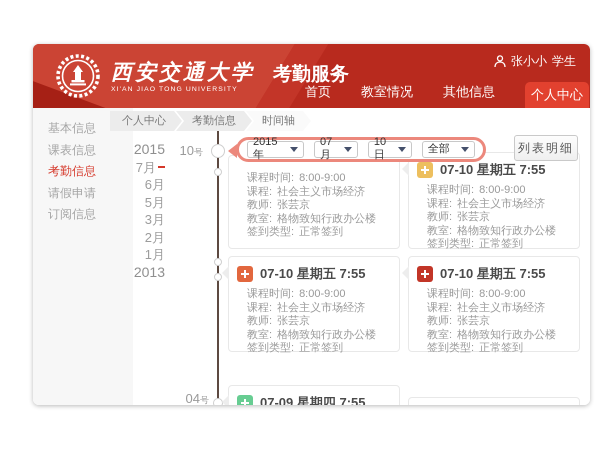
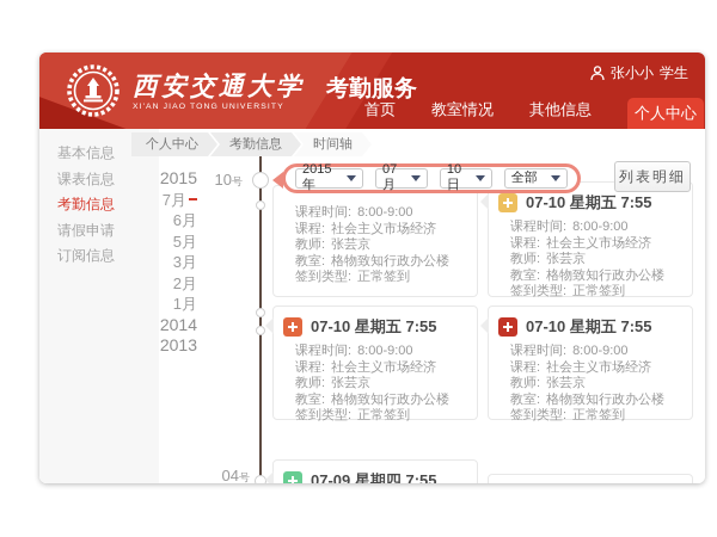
  西安交通大学
  考勤服务
  张小小
  学生
  首页
  教室情况
  其他信息
  个人中心
  基本信息
  课表信息
  考勤信息
  请假申请
  订阅信息
  个人中心
  考勤信息
  时间轴
  2015
  7月
  6月
  5月
  3月
  2月
  1月
+ 2014
  2013
  10号
  04号
  2015年
  07月
  10日
  全部
  列表明细
  课程时间:
  8:00-9:00
  课程:
  社会主义市场经济
  教师:
  张芸京
  教室:
  格物致知行政办公楼
  签到类型:
  正常签到
  07-10 星期五 7:55
  课程时间:
  8:00-9:00
  课程:
  社会主义市场经济
  教师:
  张芸京
  教室:
  格物致知行政办公楼
  签到类型:
  正常签到
  07-10 星期五 7:55
  课程时间:
  8:00-9:00
  课程:
  社会主义市场经济
  教师:
  张芸京
  教室:
  格物致知行政办公楼
  签到类型:
  正常签到
  07-10 星期五 7:55
  课程时间:
  8:00-9:00
  课程:
  社会主义市场经济
  教师:
  张芸京
  教室:
  格物致知行政办公楼
  签到类型:
  正常签到
  07-09 星期四 7:55
